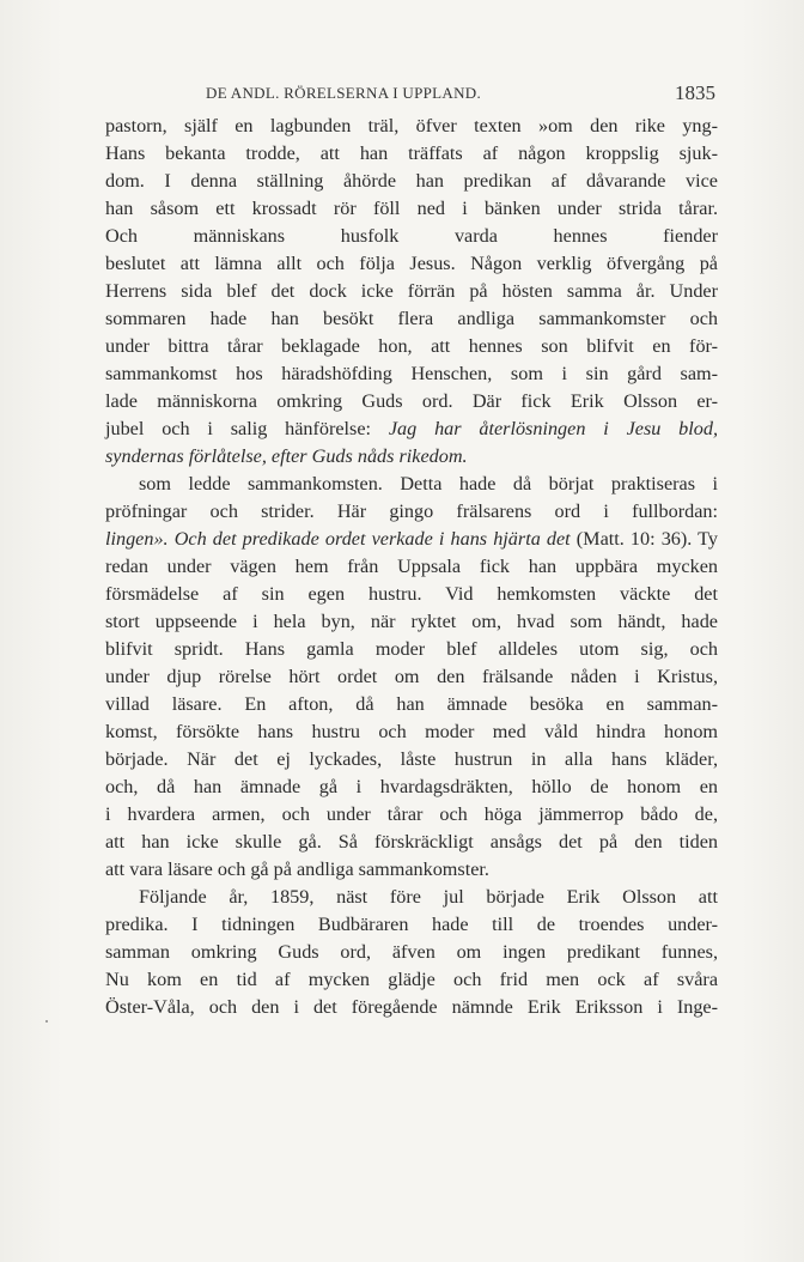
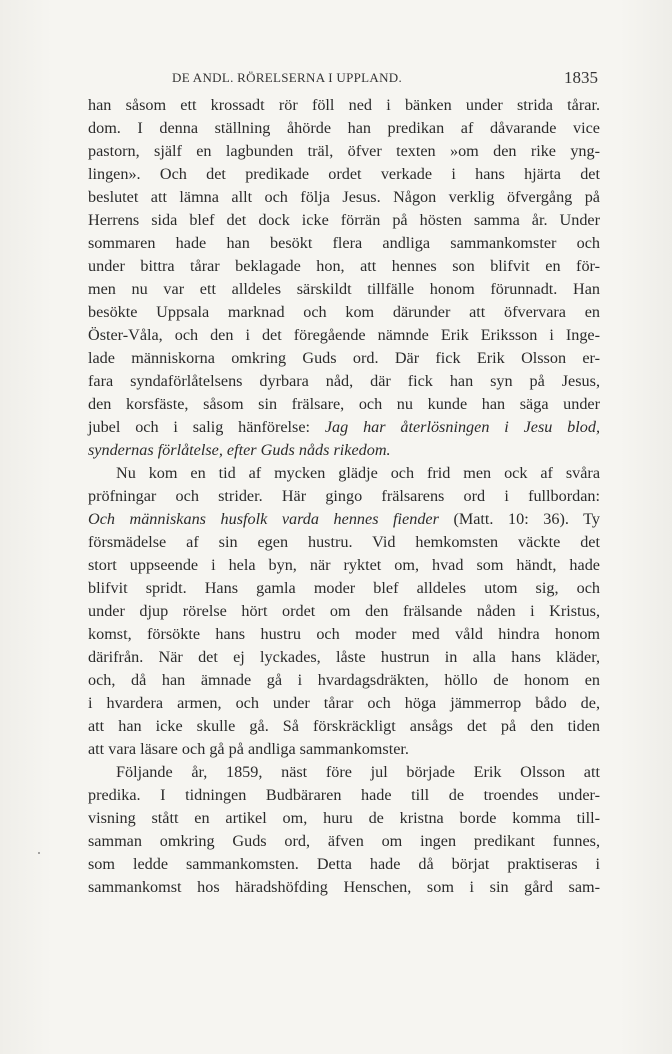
  DE ANDL. RÖRELSERNA I UPPLAND.
  1835
- pastorn, själf en lagbunden träl, öfver texten »om den rike yng-
+ han såsom ett krossadt rör föll ned i bänken under strida tårar.
- Hans bekanta trodde, att han träffats af någon kroppslig sjuk-
  dom. I denna ställning åhörde han predikan af dåvarande vice
- han såsom ett krossadt rör föll ned i bänken under strida tårar.
+ pastorn, själf en lagbunden träl, öfver texten »om den rike yng-
- Och människans husfolk varda hennes fiender
+ lingen». Och det predikade ordet verkade i hans hjärta det
  beslutet att lämna allt och följa Jesus. Någon verklig öfvergång på
  Herrens sida blef det dock icke förrän på hösten samma år. Under
  sommaren hade han besökt flera andliga sammankomster och
  under bittra tårar beklagade hon, att hennes son blifvit en för-
+ men nu var ett alldeles särskildt tillfälle honom förunnadt. Han
+ besökte Uppsala marknad och kom därunder att öfvervara en
- sammankomst hos häradshöfding Henschen, som i sin gård sam-
+ Öster-Våla, och den i det föregående nämnde Erik Eriksson i Inge-
  lade människorna omkring Guds ord. Där fick Erik Olsson er-
+ fara syndaförlåtelsens dyrbara nåd, där fick han syn på Jesus,
+ den korsfäste, såsom sin frälsare, och nu kunde han säga under
  jubel och i salig hänförelse: Jag har återlösningen i Jesu blod,
  syndernas förlåtelse, efter Guds nåds rikedom.
- som ledde sammankomsten. Detta hade då börjat praktiseras i
+ Nu kom en tid af mycken glädje och frid men ock af svåra
  pröfningar och strider. Här gingo frälsarens ord i fullbordan:
- lingen». Och det predikade ordet verkade i hans hjärta det (Matt. 10: 36). Ty
+ Och människans husfolk varda hennes fiender (Matt. 10: 36). Ty
- redan under vägen hem från Uppsala fick han uppbära mycken
  försmädelse af sin egen hustru. Vid hemkomsten väckte det
  stort uppseende i hela byn, när ryktet om, hvad som händt, hade
  blifvit spridt. Hans gamla moder blef alldeles utom sig, och
  under djup rörelse hört ordet om den frälsande nåden i Kristus,
- villad läsare. En afton, då han ämnade besöka en samman-
  komst, försökte hans hustru och moder med våld hindra honom
- började. När det ej lyckades, låste hustrun in alla hans kläder,
+ därifrån. När det ej lyckades, låste hustrun in alla hans kläder,
  och, då han ämnade gå i hvardagsdräkten, höllo de honom en
  i hvardera armen, och under tårar och höga jämmerrop bådo de,
  att han icke skulle gå. Så förskräckligt ansågs det på den tiden
  att vara läsare och gå på andliga sammankomster.
  Följande år, 1859, näst före jul började Erik Olsson att
  predika. I tidningen Budbäraren hade till de troendes under-
+ visning stått en artikel om, huru de kristna borde komma till-
  samman omkring Guds ord, äfven om ingen predikant funnes,
- Nu kom en tid af mycken glädje och frid men ock af svåra
+ som ledde sammankomsten. Detta hade då börjat praktiseras i
- Öster-Våla, och den i det föregående nämnde Erik Eriksson i Inge-
+ sammankomst hos häradshöfding Henschen, som i sin gård sam-
